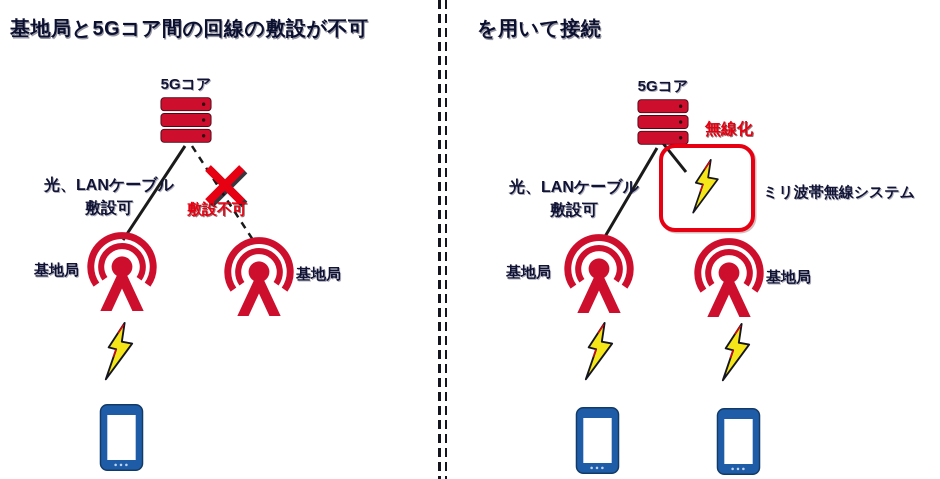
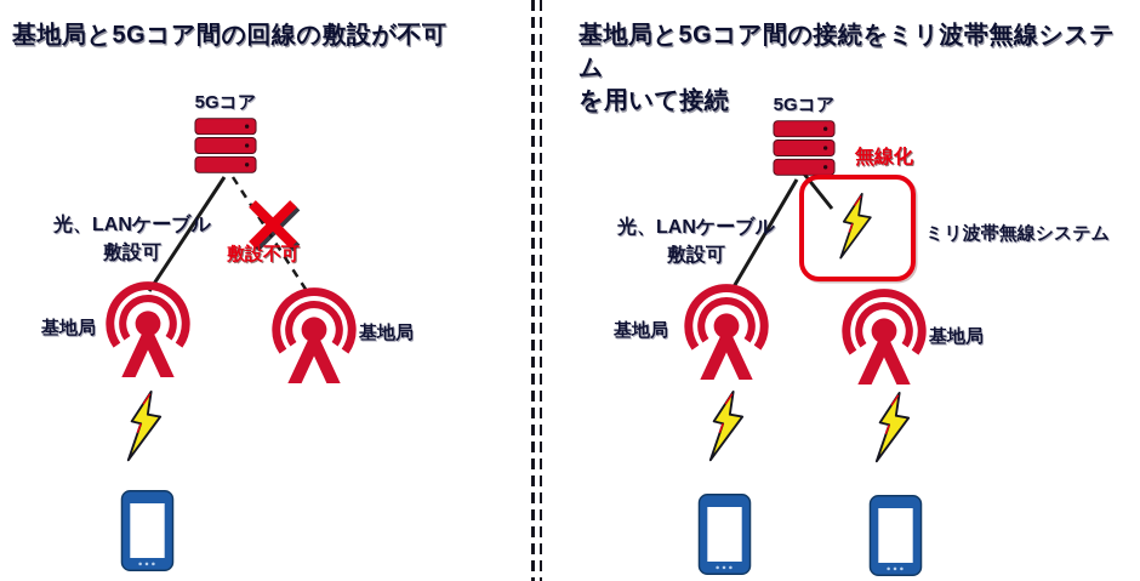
  基地局と5Gコア間の回線の敷設が不可
  5Gコア
  光、LANケーブル
  敷設可
  敷設不可
  基地局
  基地局
+ 基地局と5Gコア間の接続をミリ波帯無線システム
  を用いて接続
  5Gコア
  無線化
  ミリ波帯無線システム
  光、LANケーブル
  敷設可
  基地局
  基地局
